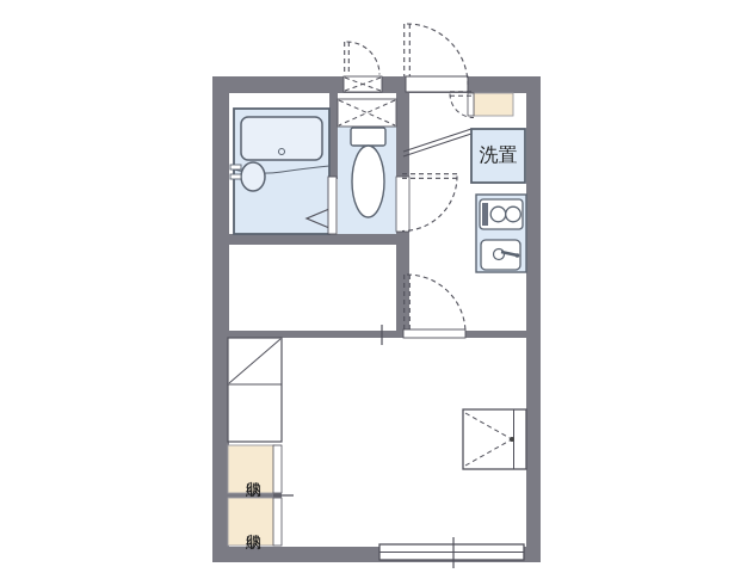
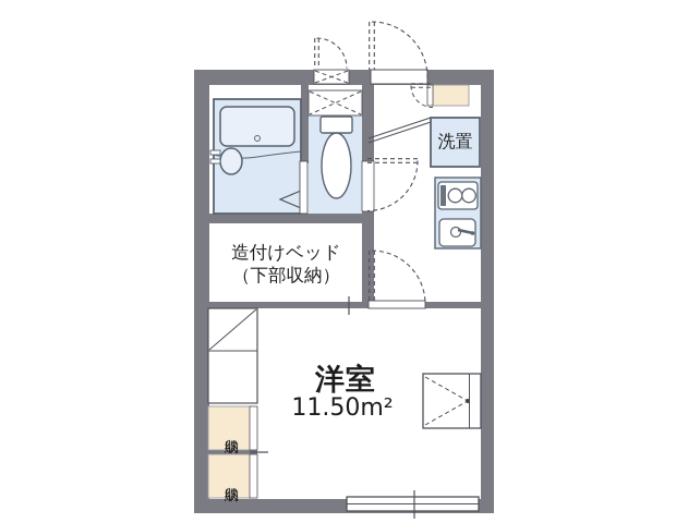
+ 造付けベッド
+ （下部収納）
+ 洋室
+ 11.50m²
  洗置
